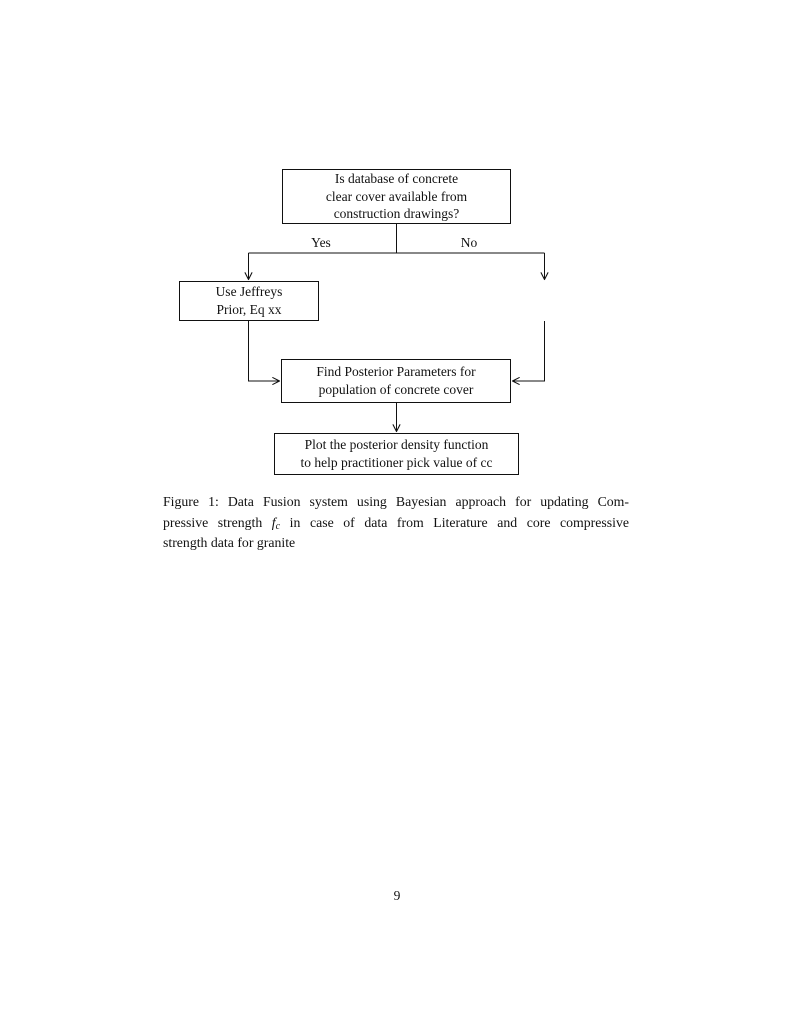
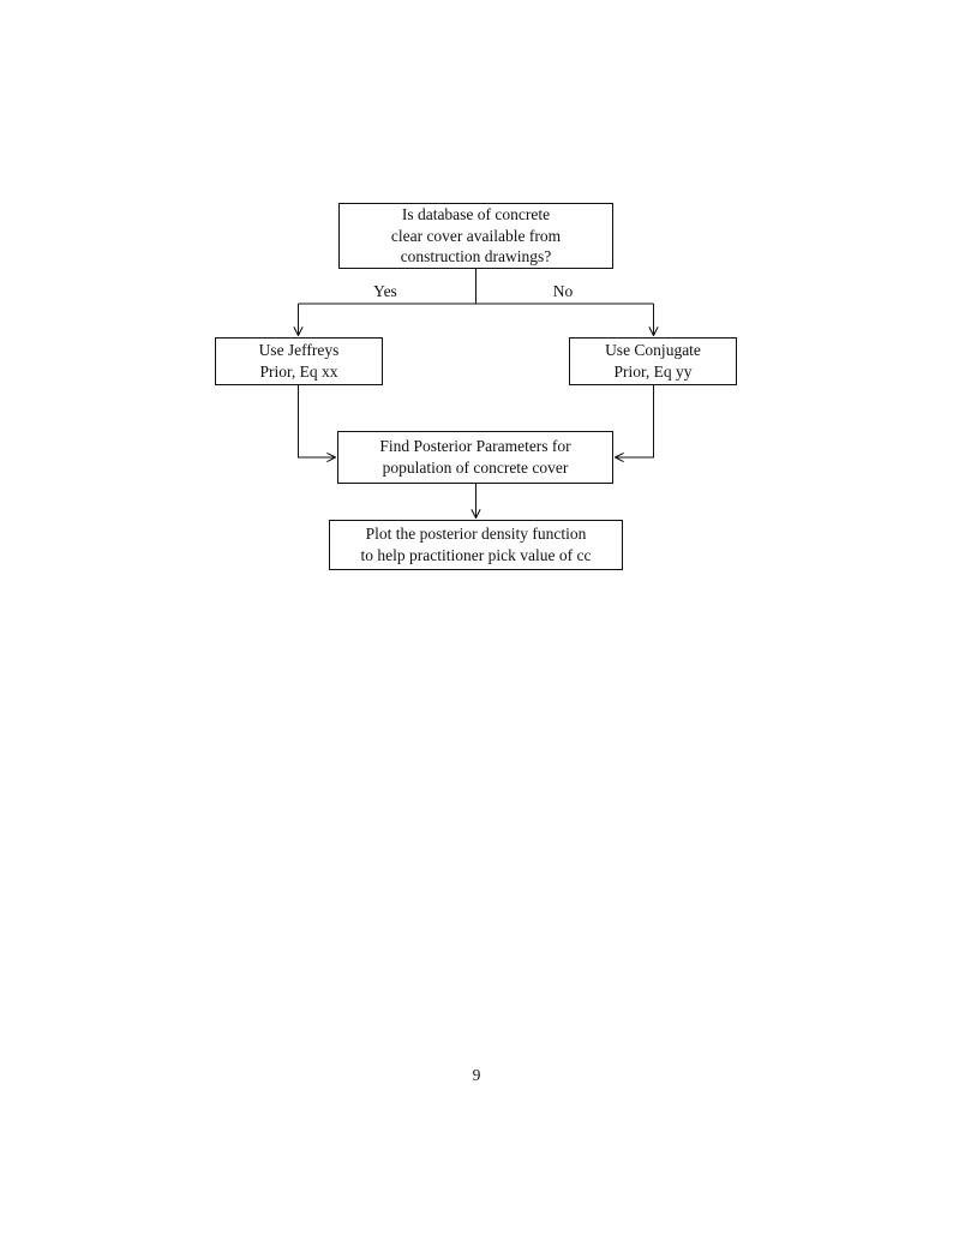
  Is database of concrete
  clear cover available from
  construction drawings?
  Yes
  No
  Use Jeffreys
  Prior, Eq xx
+ Use Conjugate
+ Prior, Eq yy
  Find Posterior Parameters for
  population of concrete cover
  Plot the posterior density function
  to help practitioner pick value of cc
- Figure 1: Data Fusion system using Bayesian approach for updating Com-
- pressive strength fc in case of data from Literature and core compressive
- strength data for granite
  9
